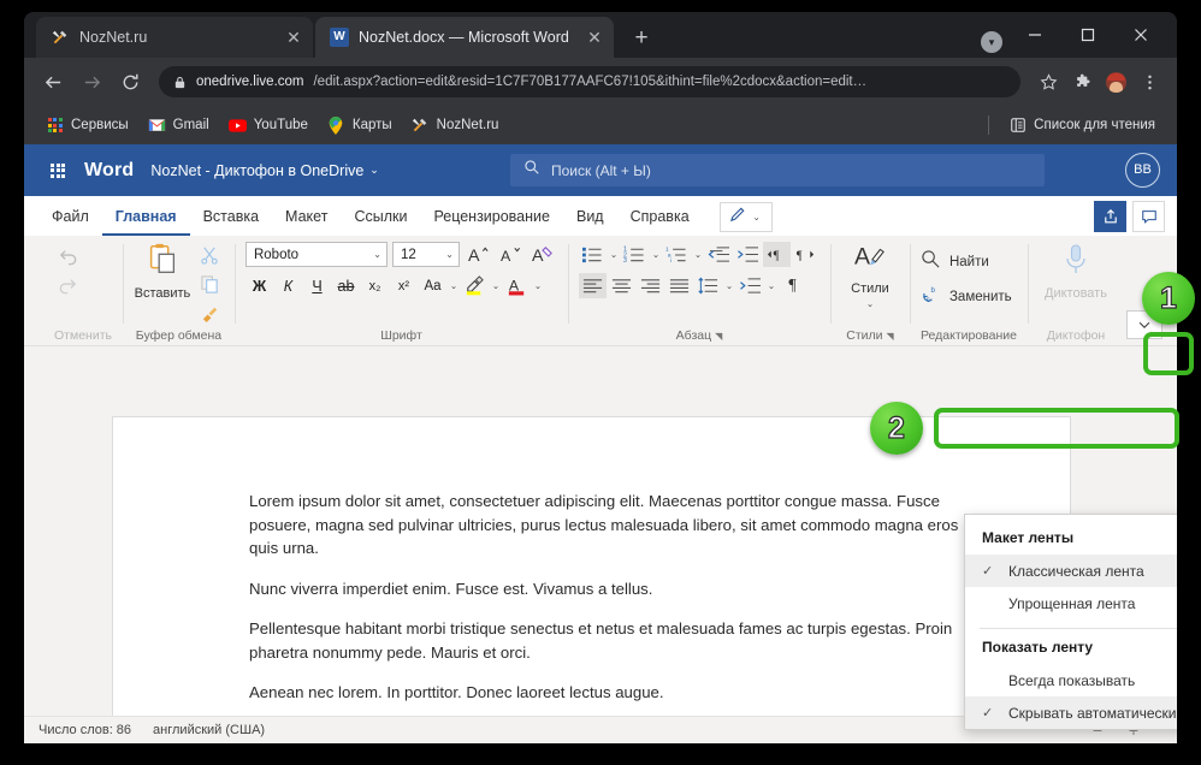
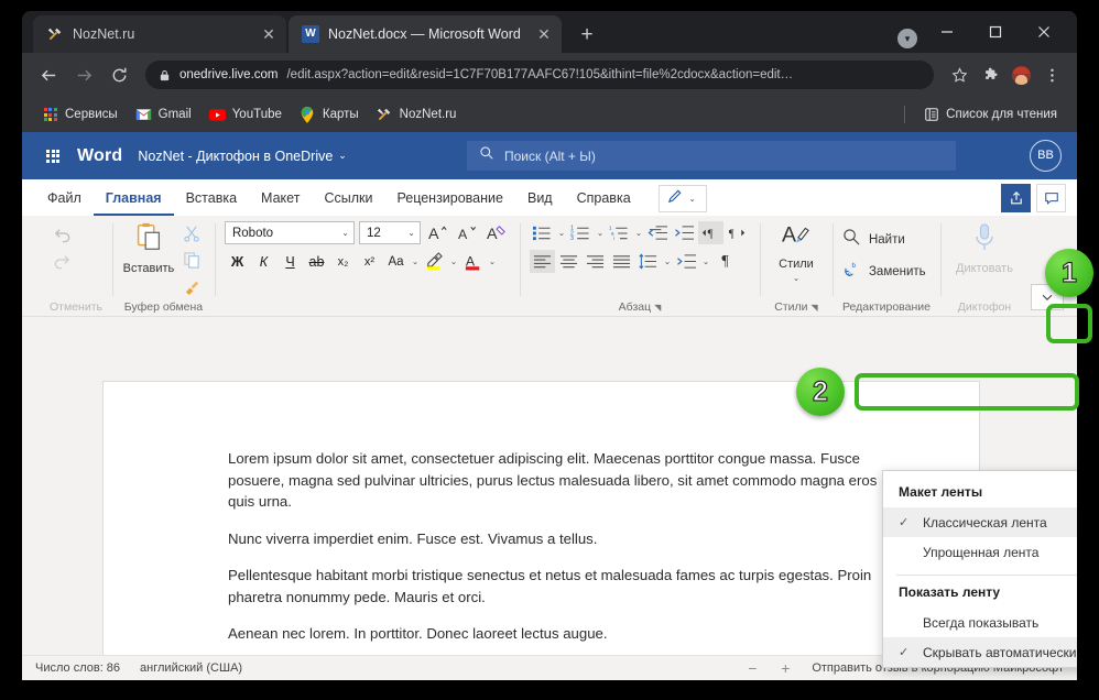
  NozNet.ru
  ✕
  W
  NozNet.docx — Microsoft Word
  ✕
  +
  ▾
  onedrive.live.com
  /edit.aspx?action=edit&resid=1C7F70B177AAFC67!105&ithint=file%2cdocx&action=edit…
  Сервисы
  Gmail
  YouTube
  Карты
  NozNet.ru
  Список для чтения
  Word
  NozNet - Диктофон в OneDrive
  ⌄
  Поиск (Alt + Ы)
  ВВ
  Файл
  Главная
  Вставка
  Макет
  Ссылки
  Рецензирование
  Вид
  Справка
  ⌄
  Отменить
  Вставить
  Буфер обмена
  Roboto
  ⌄
  12
  ⌄
  A
  A
  A
  Ж
  К
  Ч
  ab
  x₂
  x²
  Aa
  ⌄
  ⌄
  A
  ⌄
- Шрифт
  ⌄
  ⌄
  ⌄
  ¶
  ¶
  ⌄
  ⌄
  ¶
  Абзац
  ◥
  A
  Стили
  ⌄
  Стили
  ◥
  Найти
  Заменить
  Редактирование
  Диктовать
  Диктофон
  Lorem ipsum dolor sit amet, consectetuer adipiscing elit. Maecenas porttitor congue massa. Fusce posuere, magna sed pulvinar ultricies, purus lectus malesuada libero, sit amet commodo magna eros quis urna.
  Nunc viverra imperdiet enim. Fusce est. Vivamus a tellus.
  Pellentesque habitant morbi tristique senectus et netus et malesuada fames ac turpis egestas. Proin pharetra nonummy pede. Mauris et orci.
  Aenean nec lorem. In porttitor. Donec laoreet lectus augue.
  Число слов: 86
  английский (США)
  −
  +
+ Отправить отзыв в корпорацию Майкрософт
  Макет ленты
  ✓
  Классическая лента
  Упрощенная лента
  Показать ленту
  Всегда показывать
  ✓
  Скрывать автоматически
  1
  2
